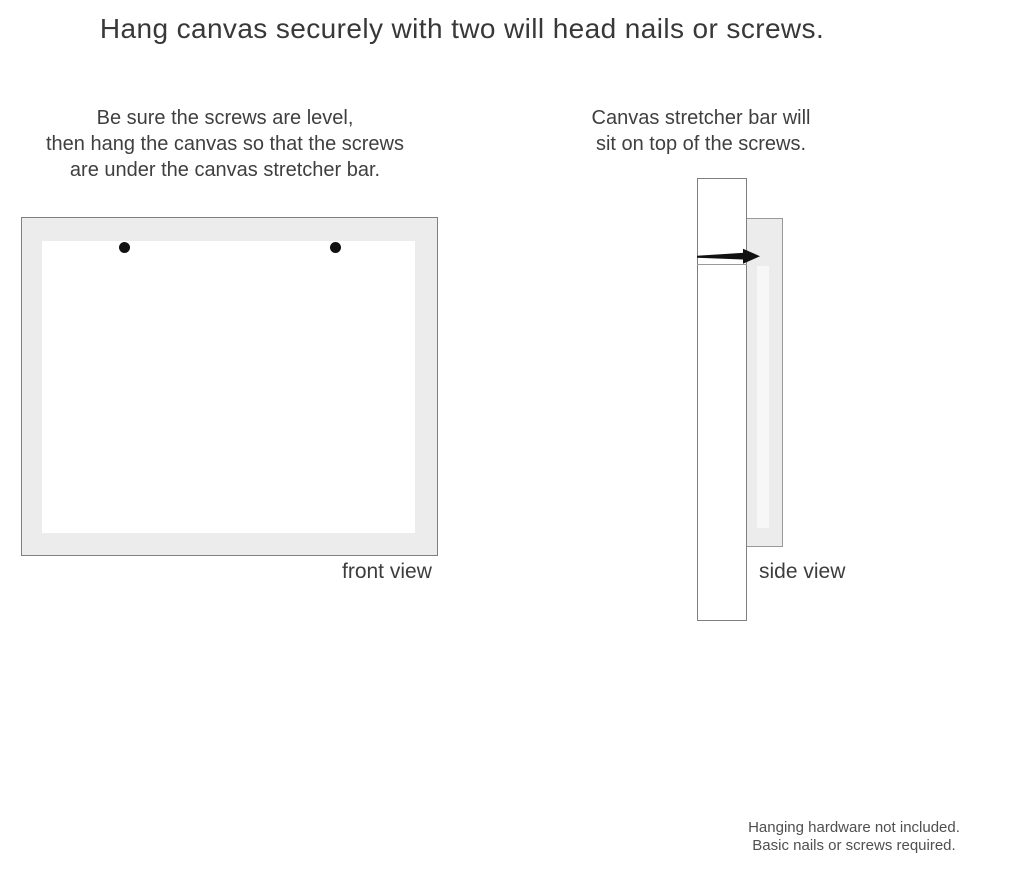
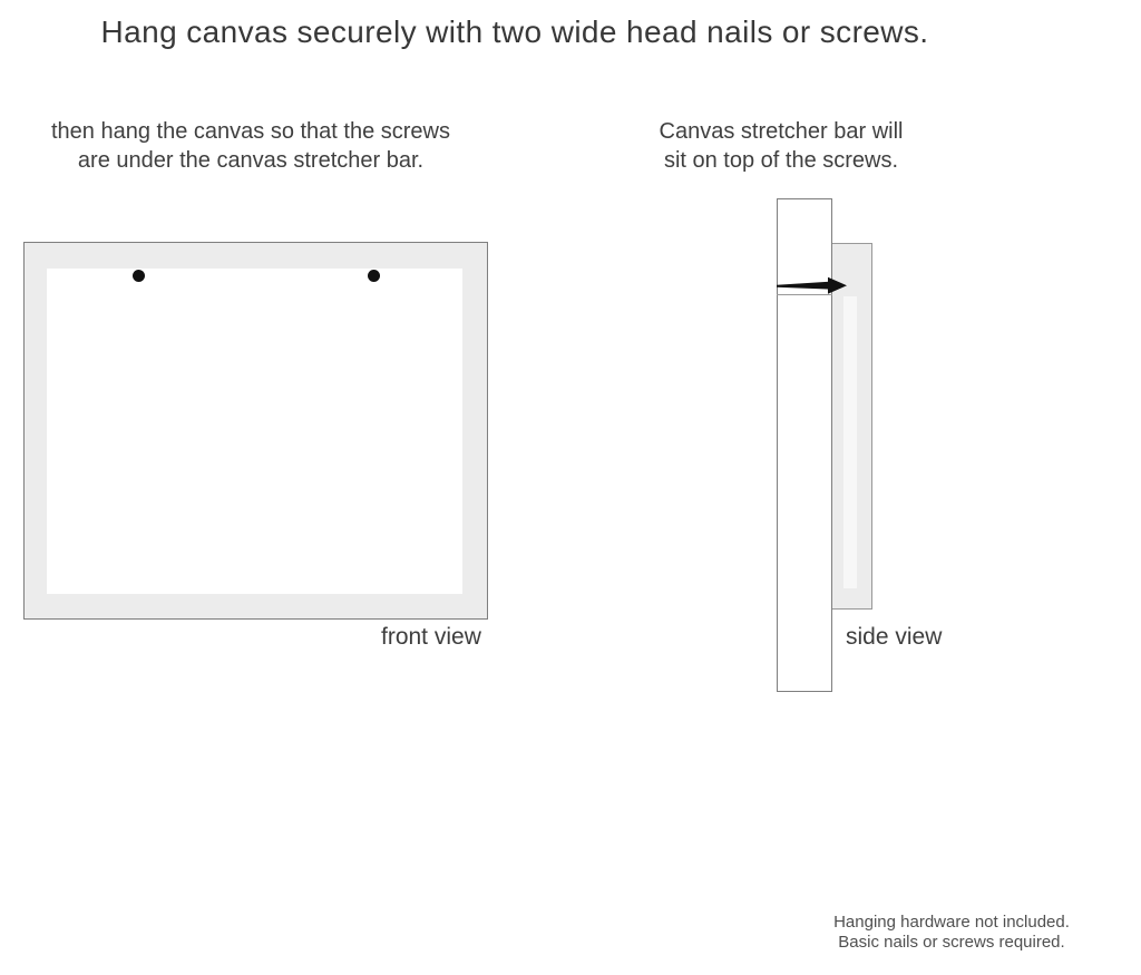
- Hang canvas securely with two will head nails or screws.
+ Hang canvas securely with two wide head nails or screws.
- Be sure the screws are level,
  then hang the canvas so that the screws
  are under the canvas stretcher bar.
  Canvas stretcher bar will
  sit on top of the screws.
  front view
  side view
  Hanging hardware not included.
  Basic nails or screws required.
